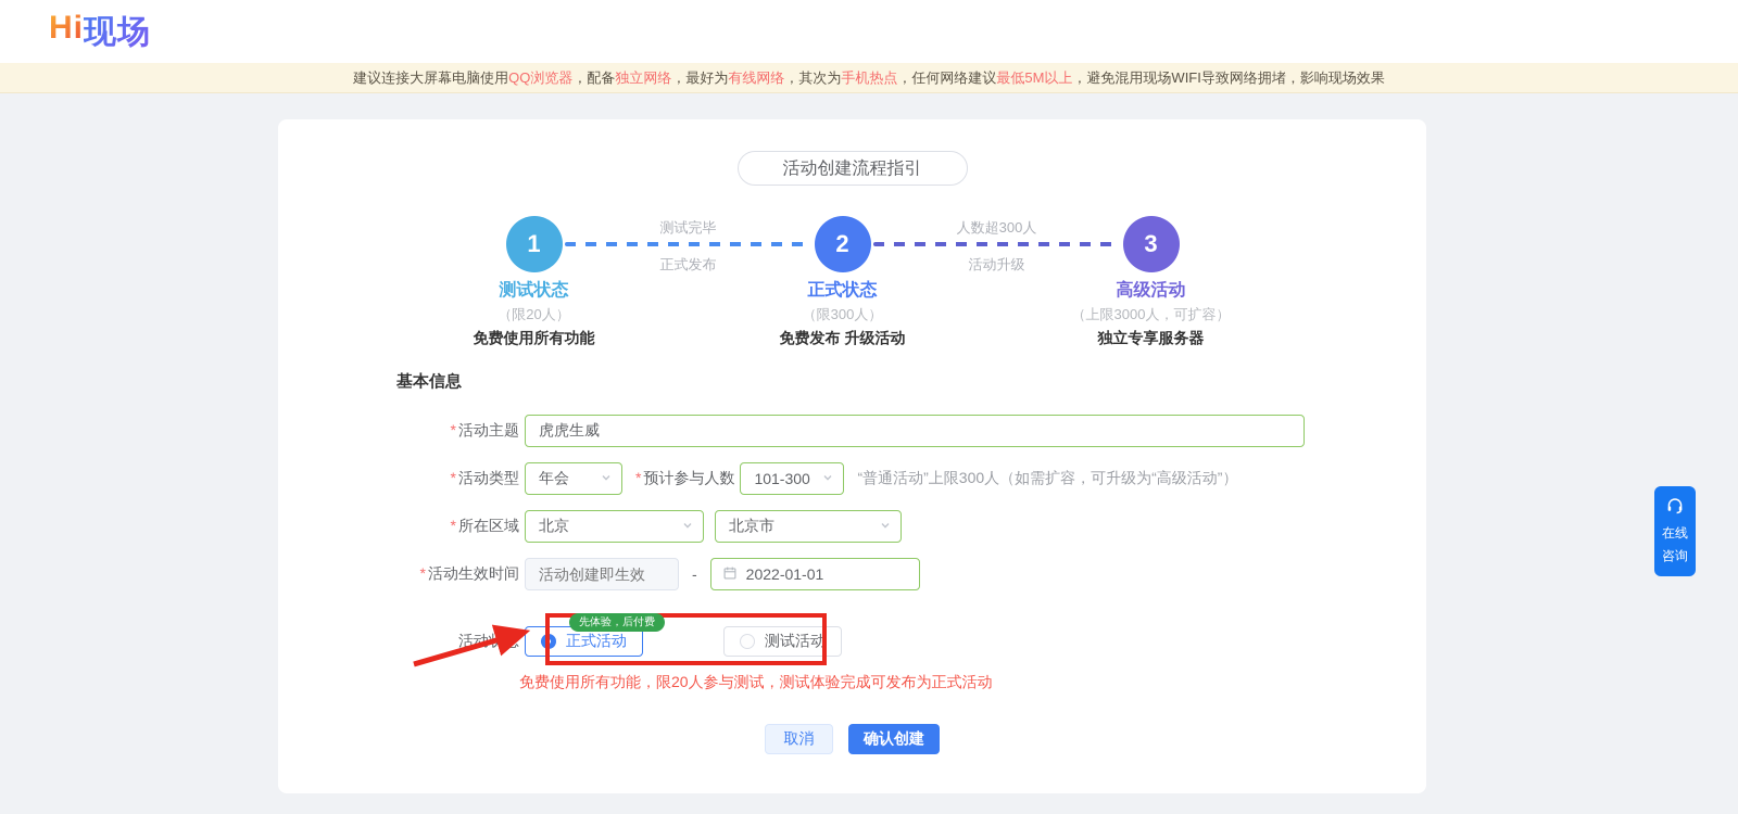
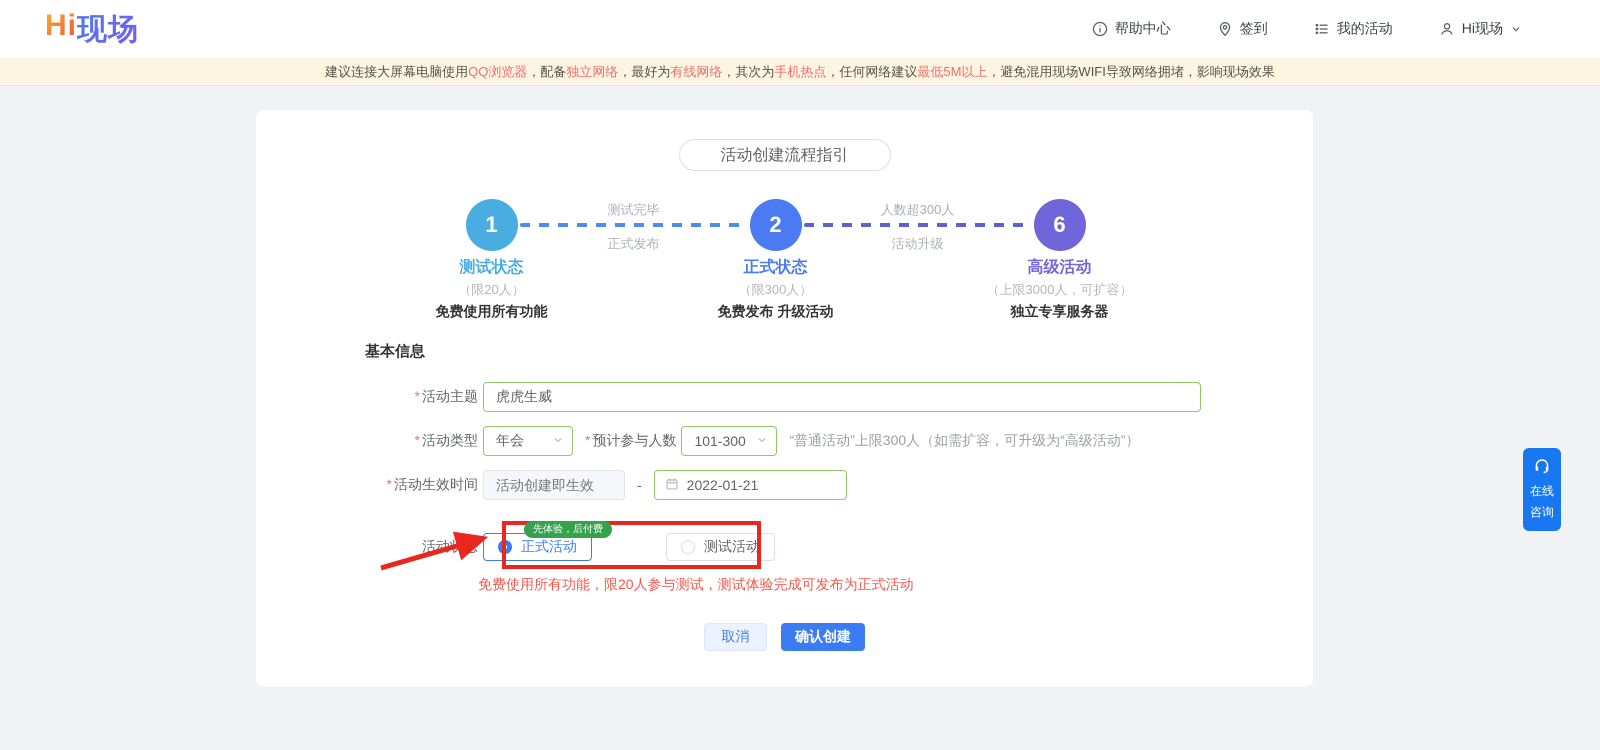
  Hi
  现场
+ 帮助中心
+ 签到
+ 我的活动
+ Hi现场
  建议连接大屏幕电脑使用
  QQ浏览器
  ，配备
  独立网络
  ，最好为
  有线网络
  ，其次为
  手机热点
  ，任何网络建议
  最低5M以上
  ，避免混用现场WIFI导致网络拥堵，影响现场效果
  活动创建流程指引
  1
  测试状态
  （限20人）
  免费使用所有功能
  测试完毕
  正式发布
  2
  正式状态
  （限300人）
  免费发布 升级活动
  人数超300人
  活动升级
- 3
+ 6
  高级活动
  （上限3000人，可扩容）
  独立专享服务器
  基本信息
  * 活动主题
  虎虎生威
  * 活动类型
  年会
  * 预计参与人数
  101-300
  “普通活动”上限300人（如需扩容，可升级为“高级活动”）
- * 所在区域
- 北京
- 北京市
  * 活动生效时间
  活动创建即生效
  -
- 2022-01-01
+ 2022-01-21
  活动态
  正式活动
  先体验，后付费
  测试活动
  免费使用所有功能，限20人参与测试，测试体验完成可发布为正式活动
  取消
  确认创建
  在线
  咨询
